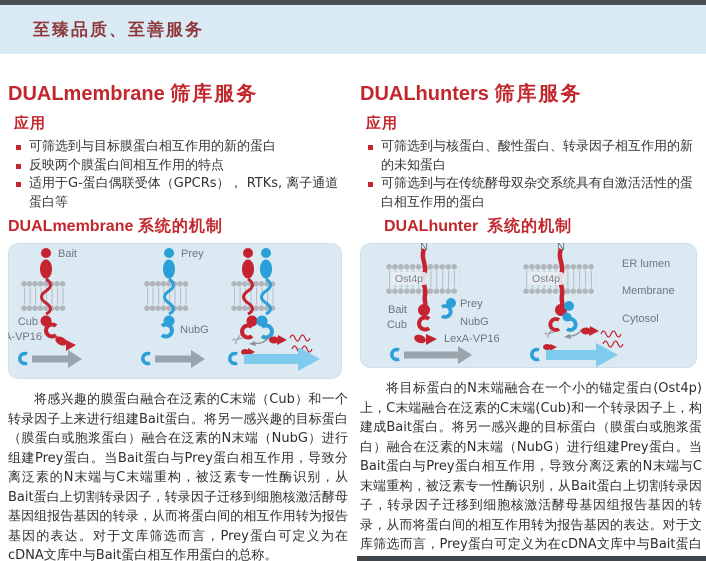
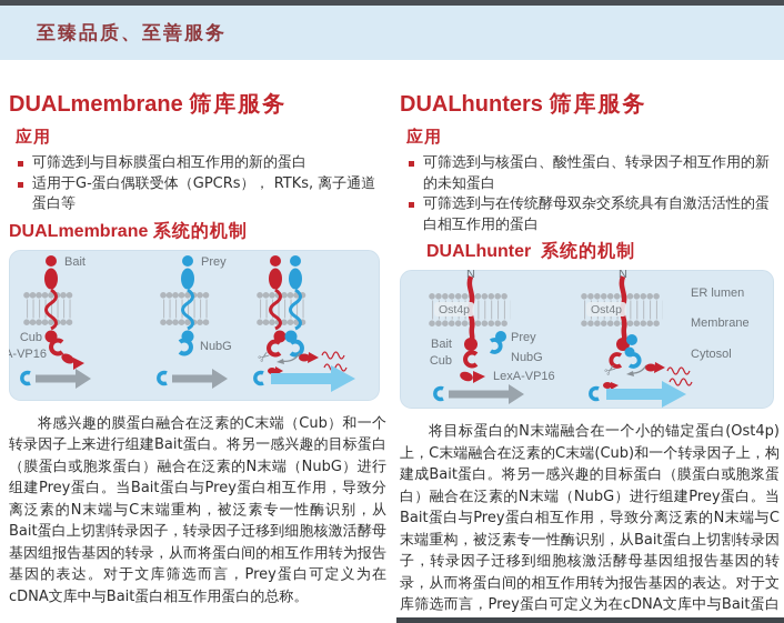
  至臻品质、至善服务
  DUALmembrane 筛库服务
  应用
  可筛选到与目标膜蛋白相互作用的新的蛋白
- 反映两个膜蛋白间相互作用的特点
  适用于G-蛋白偶联受体（GPCRs）， RTKs, 离子通道蛋白等
  DUALmembrane 系统的机制
  Bait
  Cub
  Prey
  NubG
  将感兴趣的膜蛋白融合在泛素的C末端（Cub）和一个转录因子上来进行组建Bait蛋白。将另一感兴趣的目标蛋白（膜蛋白或胞浆蛋白）融合在泛素的N末端（NubG）进行组建Prey蛋白。当Bait蛋白与Prey蛋白相互作用，导致分离泛素的N末端与C末端重构，被泛素专一性酶识别，从Bait蛋白上切割转录因子，转录因子迁移到细胞核激活酵母基因组报告基因的转录，从而将蛋白间的相互作用转为报告基因的表达。对于文库筛选而言，Prey蛋白可定义为在cDNA文库中与Bait蛋白相互作用蛋白的总称。
  DUALhunters 筛库服务
  应用
  可筛选到与核蛋白、酸性蛋白、转录因子相互作用的新的未知蛋白
  可筛选到与在传统酵母双杂交系统具有自激活活性的蛋白相互作用的蛋白
  DUALhunter 系统的机制
  N
  Ost4p
  Bait
  Cub
  Prey
  NubG
  LexA-VP16
  N
  Ost4p
  ER lumen
  Membrane
  Cytosol
  将目标蛋白的N末端融合在一个小的锚定蛋白(Ost4p)上，C末端融合在泛素的C末端(Cub)和一个转录因子上，构建成Bait蛋白。将另一感兴趣的目标蛋白（膜蛋白或胞浆蛋白）融合在泛素的N末端（NubG）进行组建Prey蛋白。当Bait蛋白与Prey蛋白相互作用，导致分离泛素的N末端与C末端重构，被泛素专一性酶识别，从Bait蛋白上切割转录因子，转录因子迁移到细胞核激活酵母基因组报告基因的转录，从而将蛋白间的相互作用转为报告基因的表达。对于文库筛选而言，Prey蛋白可定义为在cDNA文库中与Bait蛋白
